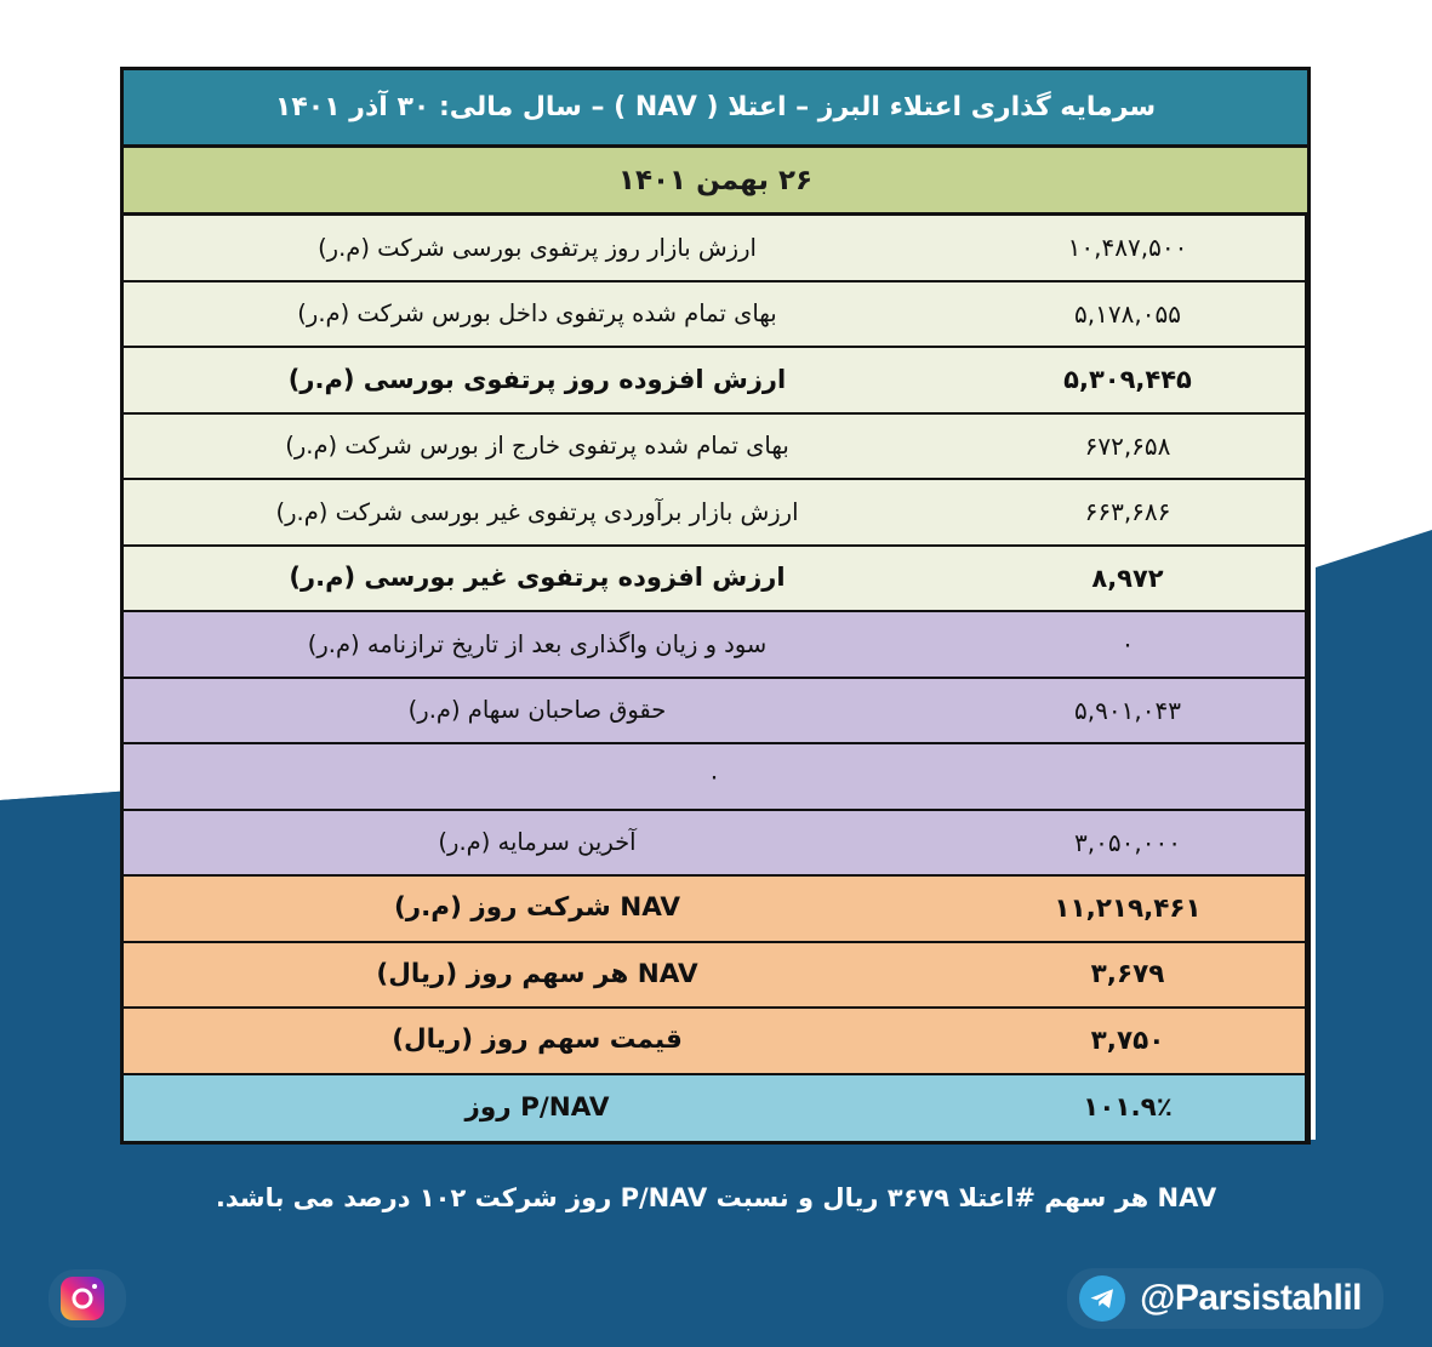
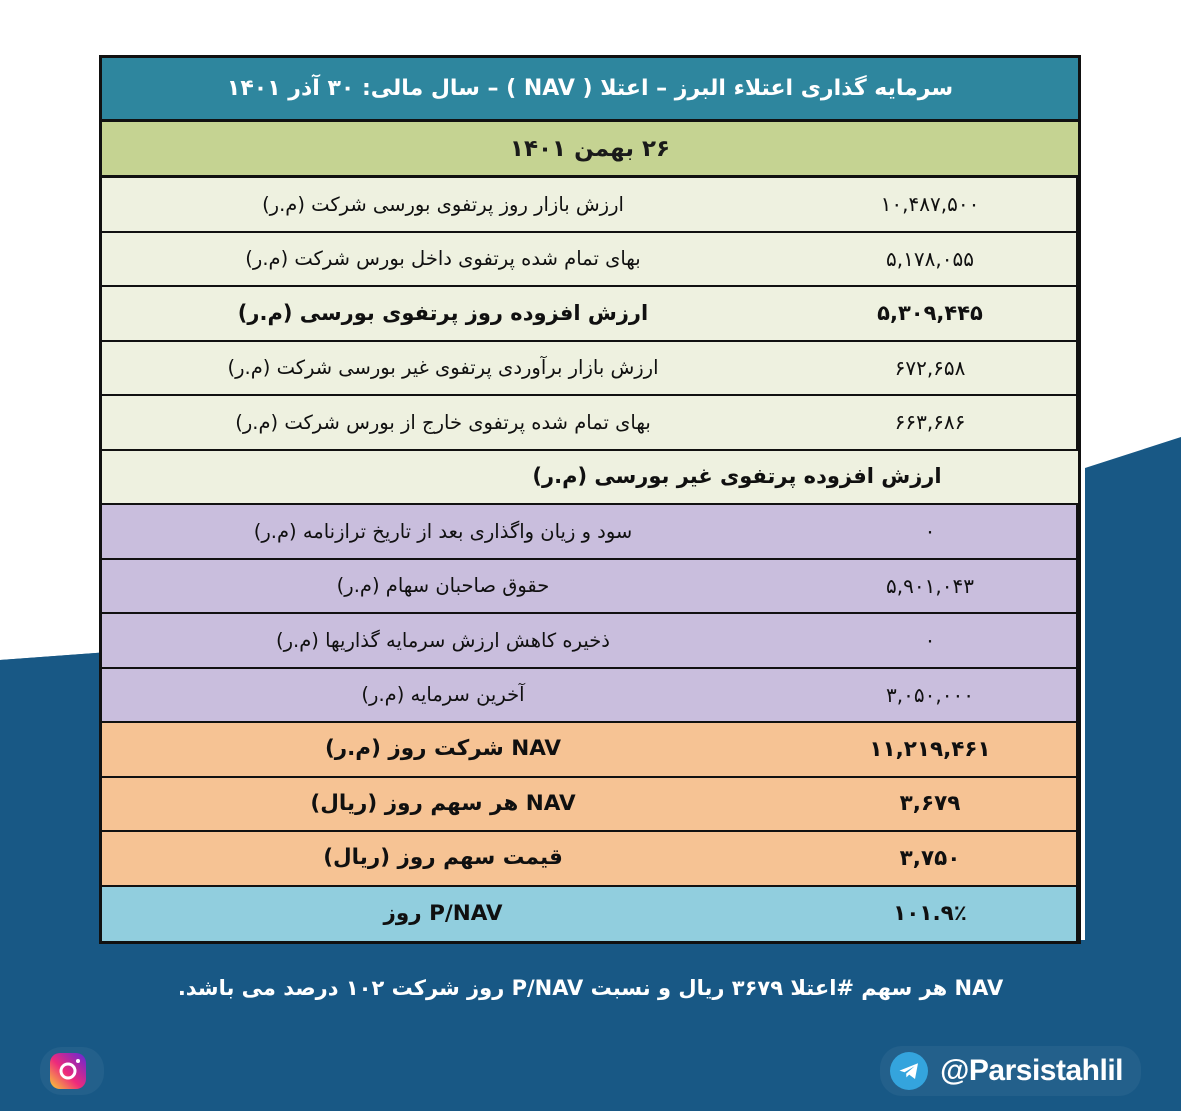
  سرمایه گذاری اعتلاء البرز – اعتلا ( NAV ) – سال مالی: ۳۰ آذر ۱۴۰۱
  ۲۶ بهمن ۱۴۰۱
  ۱۰,۴۸۷,۵۰۰
  ارزش بازار روز پرتفوی بورسی شرکت (م.ر)
  ۵,۱۷۸,۰۵۵
  بهای تمام شده پرتفوی داخل بورس شرکت (م.ر)
  ۵,۳۰۹,۴۴۵
  ارزش افزوده روز پرتفوی بورسی (م.ر)
  ۶۷۲,۶۵۸
- بهای تمام شده پرتفوی خارج از بورس شرکت (م.ر)
+ ارزش بازار برآوردی پرتفوی غیر بورسی شرکت (م.ر)
  ۶۶۳,۶۸۶
- ارزش بازار برآوردی پرتفوی غیر بورسی شرکت (م.ر)
+ بهای تمام شده پرتفوی خارج از بورس شرکت (م.ر)
- ۸,۹۷۲
  ارزش افزوده پرتفوی غیر بورسی (م.ر)
  ۰
  سود و زیان واگذاری بعد از تاریخ ترازنامه (م.ر)
  ۵,۹۰۱,۰۴۳
  حقوق صاحبان سهام (م.ر)
  ۰
+ ذخیره کاهش ارزش سرمایه گذاریها (م.ر)
  ۳,۰۵۰,۰۰۰
  آخرین سرمایه (م.ر)
  ۱۱,۲۱۹,۴۶۱
  NAV شرکت روز (م.ر)
  ۳,۶۷۹
  NAV هر سهم روز (ریال)
  ۳,۷۵۰
  قیمت سهم روز (ریال)
  ۱۰۱.۹٪
  P/NAV روز
  NAV هر سهم #اعتلا ۳۶۷۹ ریال و نسبت P/NAV روز شرکت ۱۰۲ درصد می باشد.
  @Parsistahlil
